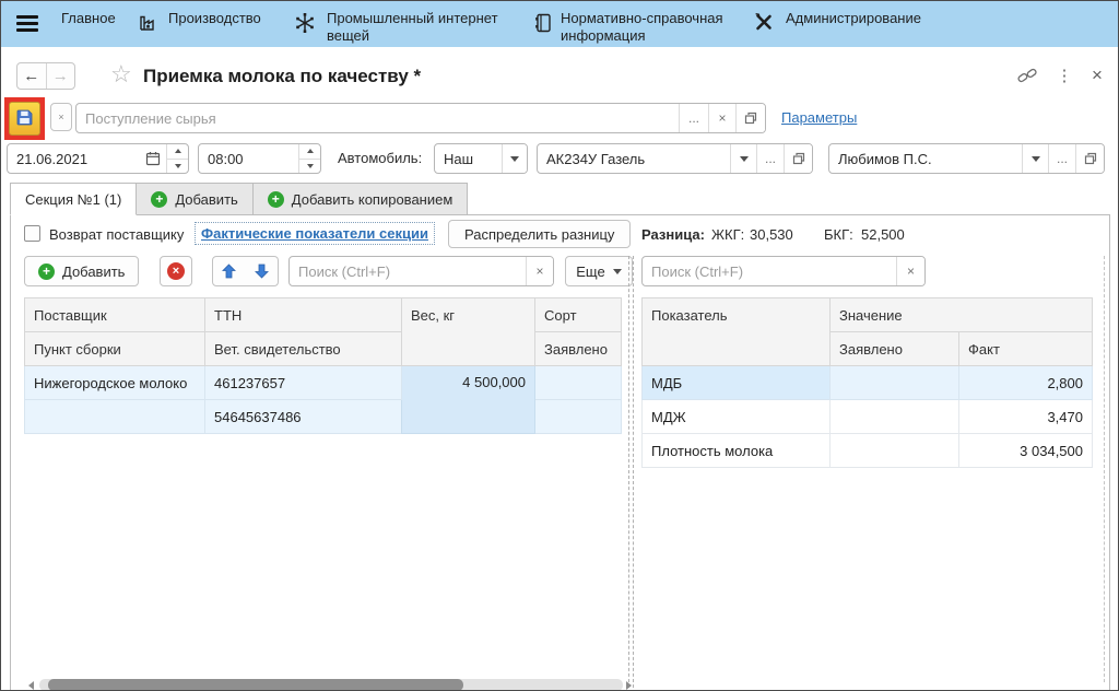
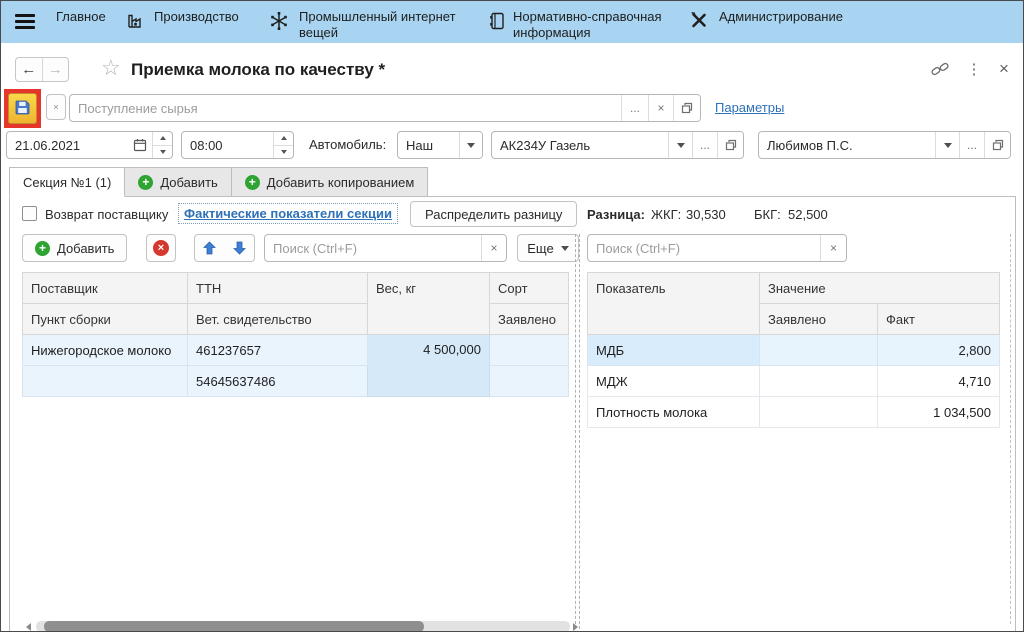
  Главное
  Производство
  Промышленный интернет вещей
  Нормативно-справочная информация
  Администрирование
  ←
  →
  ☆
  Приемка молока по качеству *
  ⋮
  ×
  ×
  Поступление сырья
  ...
  ×
  Параметры
  21.06.2021
  08:00
  Автомобиль:
  Наш
  АК234У Газель
  ...
  Любимов П.С.
  ...
  Секция №1 (1)
  +
  Добавить
  +
  Добавить копированием
  Возврат поставщику
  Фактические показатели секции
  Распределить разницу
  Разница:
  ЖКГ:
  30,530
  БКГ:
  52,500
  +
  Добавить
  ×
  Поиск (Ctrl+F)
  ×
  Еще
  Поиск (Ctrl+F)
  ×
  Поставщик	ТТН	Вес, кг	Сорт
  Пункт сборки	Вет. свидетельство	Заявлено
  Нижегородское молоко	461237657	4 500,000
  	54645637486
  Показатель	Значение
  Заявлено	Факт
  МДБ		2,800
- МДЖ		3,470
+ МДЖ		4,710
- Плотность молока		3 034,500
+ Плотность молока		1 034,500
